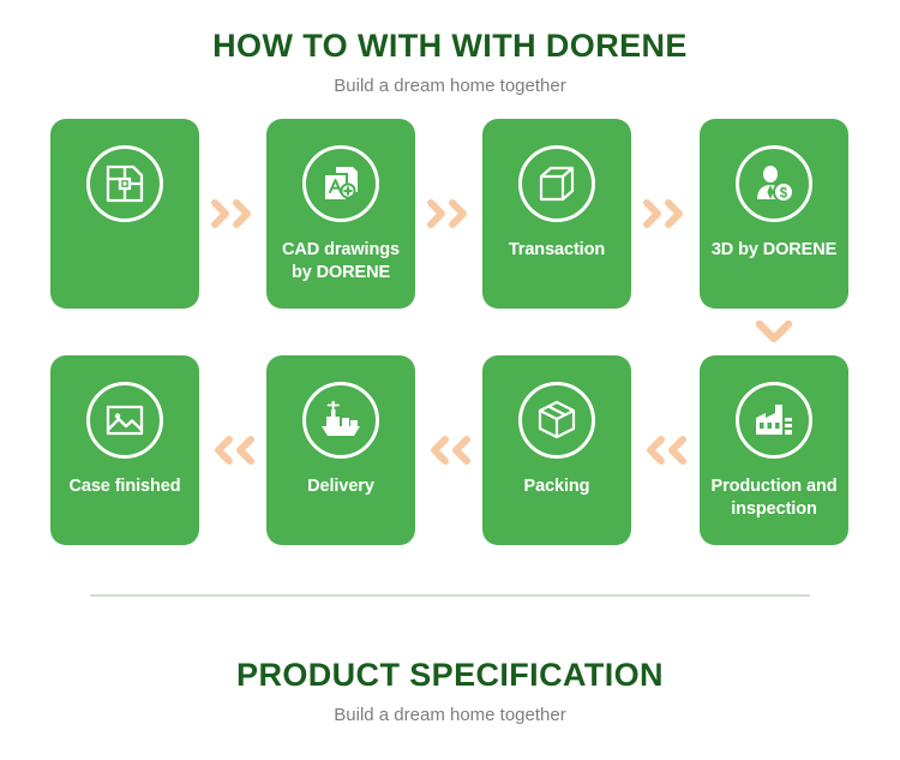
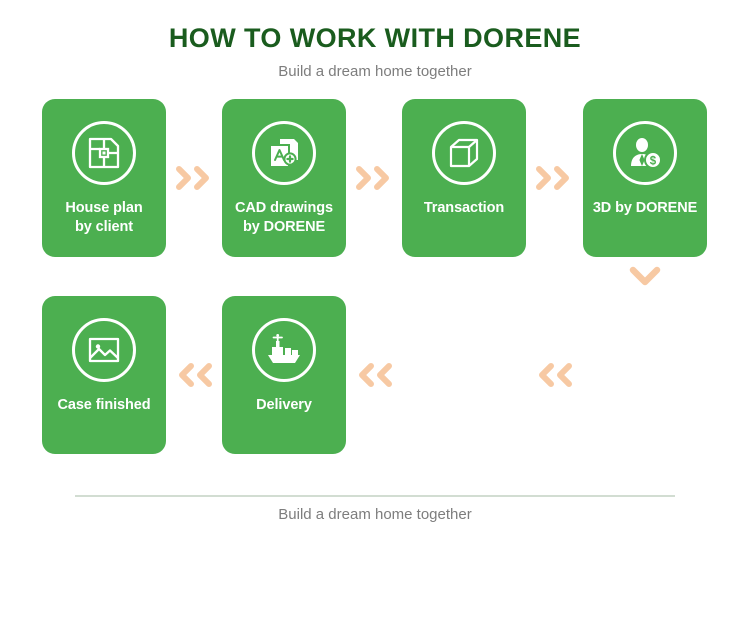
- HOW TO WITH WITH DORENE
+ HOW TO WORK WITH DORENE
  Build a dream home together
+ House plan
+ by client
  CAD drawings
  by DORENE
  Transaction
  $
  3D by DORENE
  Case finished
  Delivery
- Packing
- Production and
- inspection
- PRODUCT SPECIFICATION
  Build a dream home together
